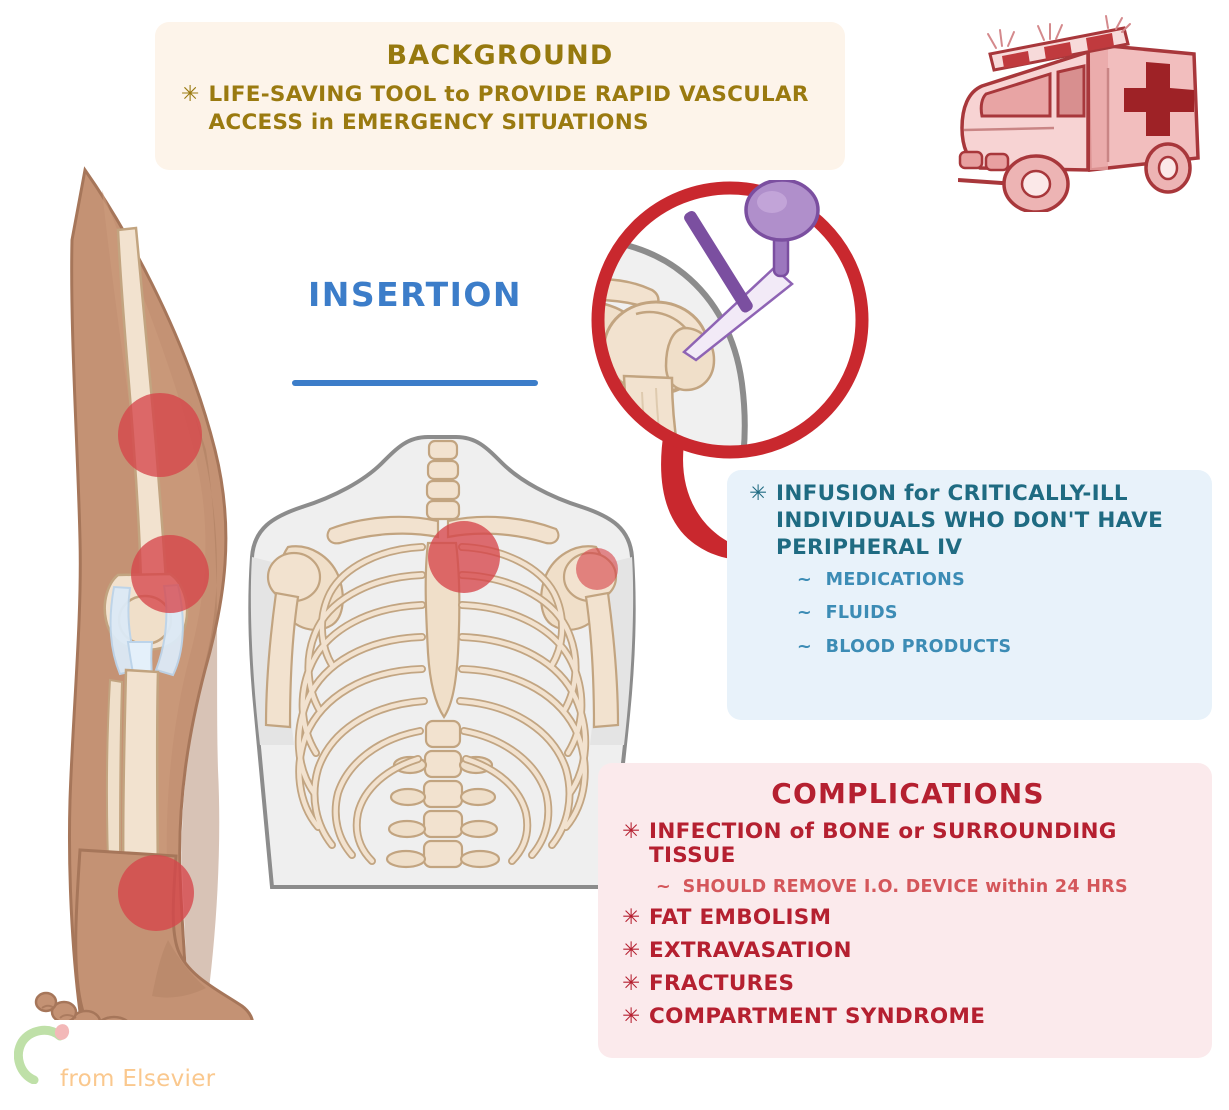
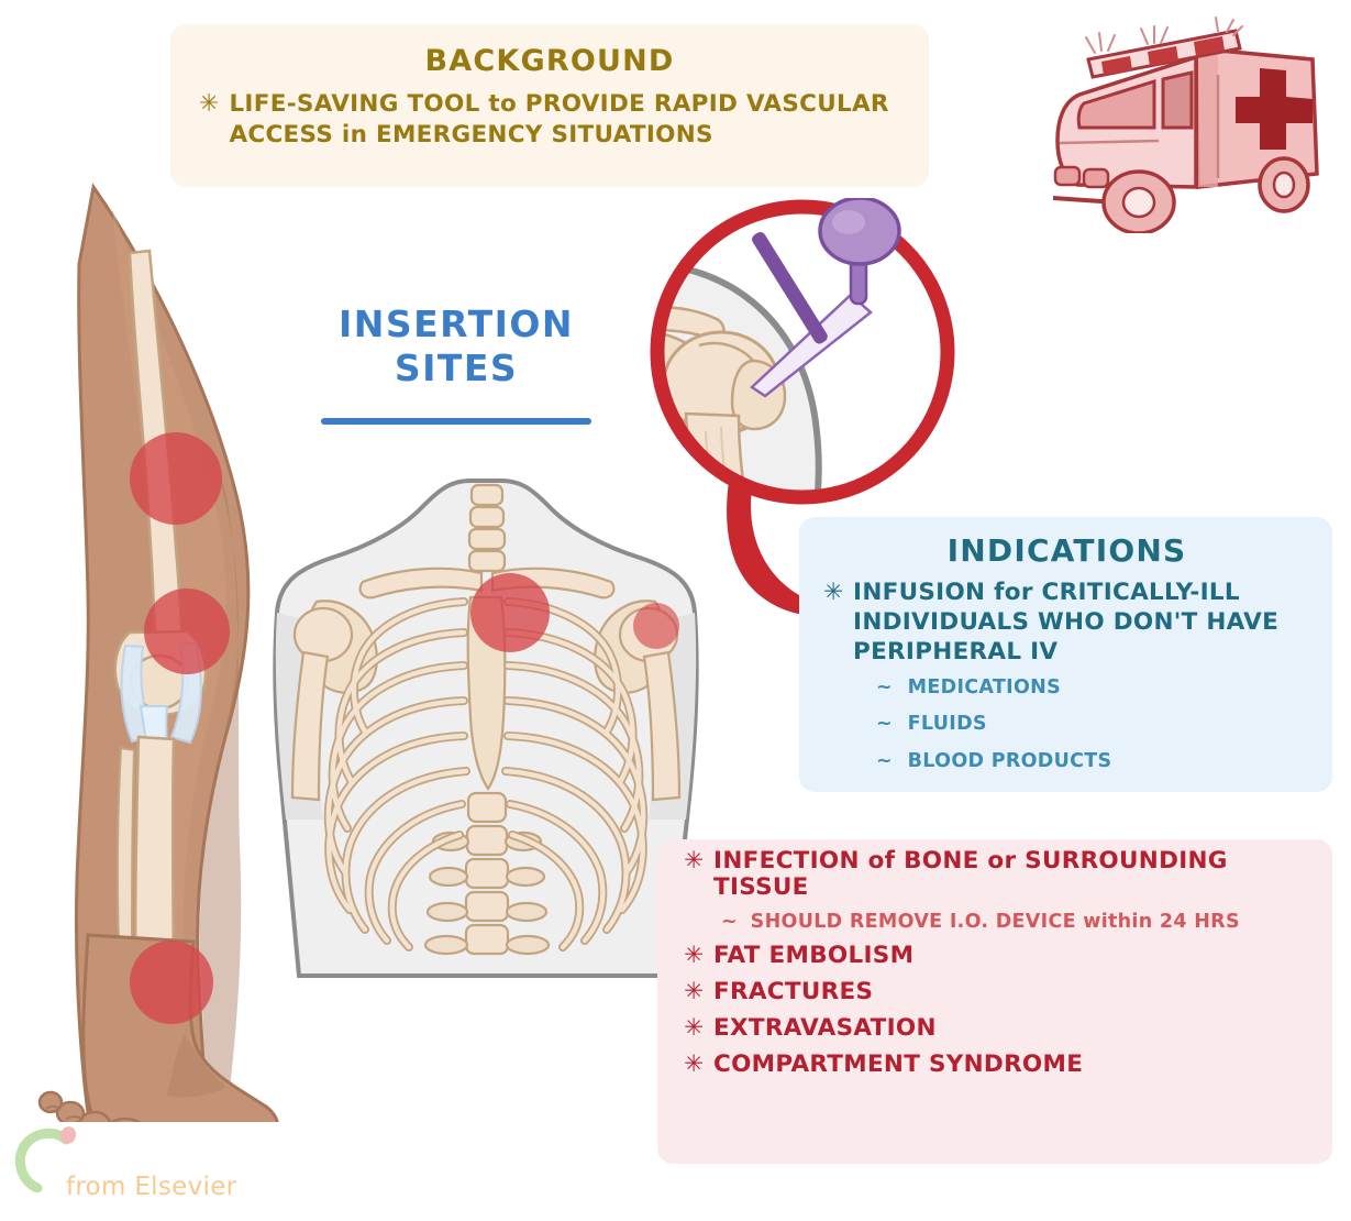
  BACKGROUND
  ✳
  LIFE-SAVING TOOL to PROVIDE RAPID VASCULAR ACCESS in EMERGENCY SITUATIONS
  INSERTION
+ SITES
+ INDICATIONS
  ✳
  INFUSION for CRITICALLY-ILL INDIVIDUALS WHO DON'T HAVE PERIPHERAL IV
  ~
  MEDICATIONS
  ~
  FLUIDS
  ~
  BLOOD PRODUCTS
- COMPLICATIONS
  ✳
  INFECTION of BONE or SURROUNDING TISSUE
  ~
  SHOULD REMOVE I.O. DEVICE within 24 HRS
  ✳
  FAT EMBOLISM
  ✳
- EXTRAVASATION
+ FRACTURES
  ✳
- FRACTURES
+ EXTRAVASATION
  ✳
  COMPARTMENT SYNDROME
  from Elsevier
